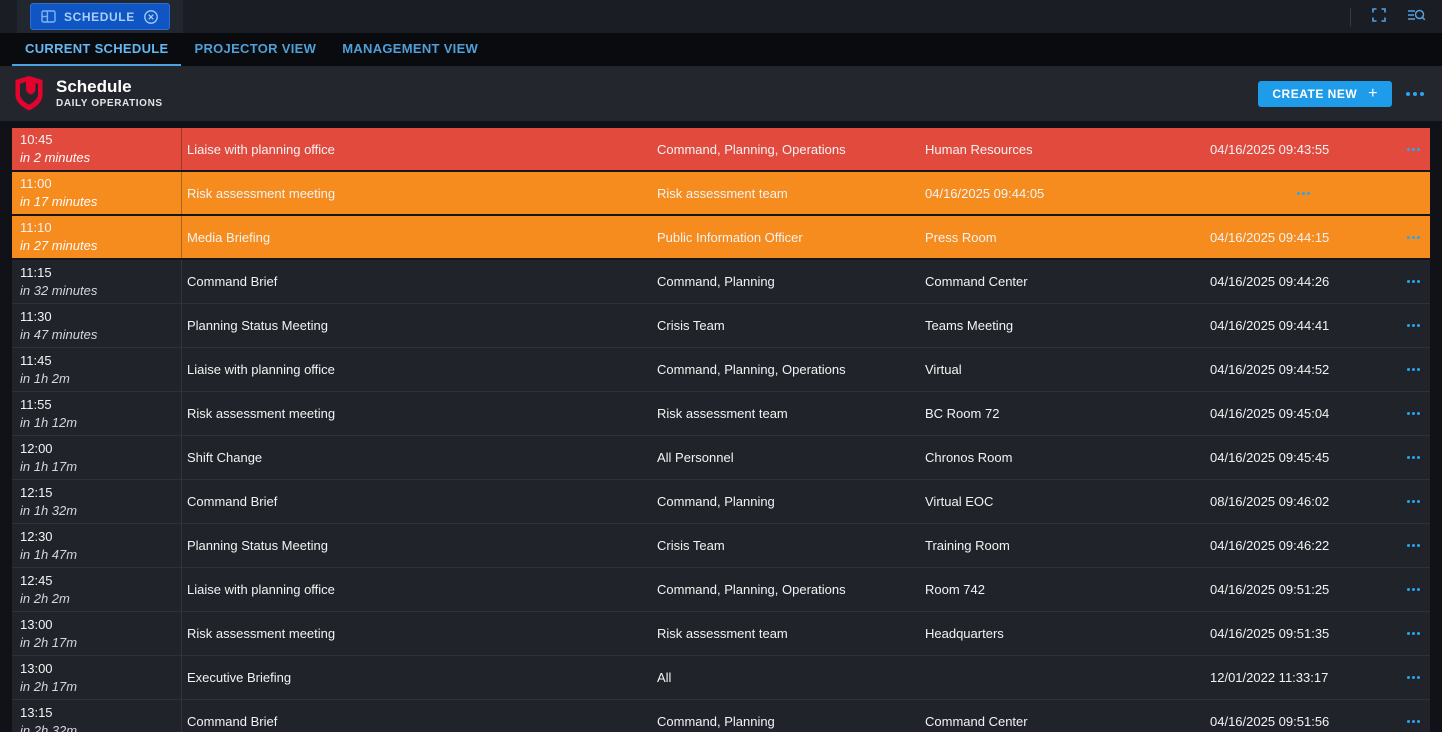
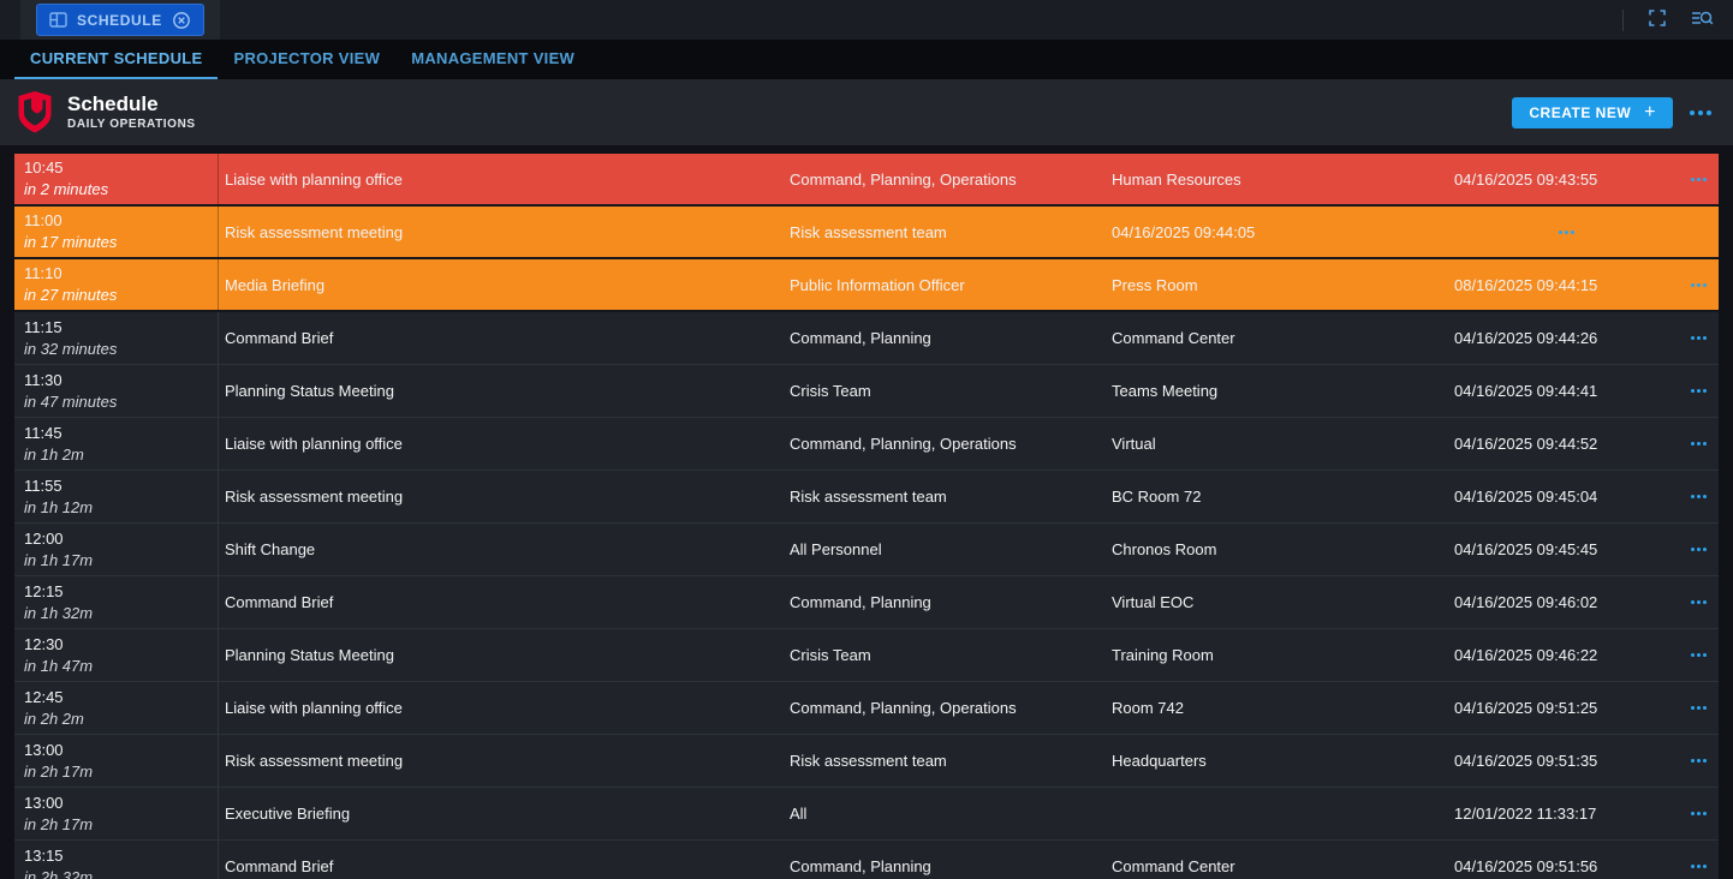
  SCHEDULE
  CURRENT SCHEDULE
  PROJECTOR VIEW
  MANAGEMENT VIEW
  Schedule
  DAILY OPERATIONS
  CREATE NEW
  +
  10:45
  in 2 minutes
  Liaise with planning office
  Command, Planning, Operations
  Human Resources
  04/16/2025 09:43:55
  11:00
  in 17 minutes
  Risk assessment meeting
  Risk assessment team
  04/16/2025 09:44:05
  11:10
  in 27 minutes
  Media Briefing
  Public Information Officer
  Press Room
- 04/16/2025 09:44:15
+ 08/16/2025 09:44:15
  11:15
  in 32 minutes
  Command Brief
  Command, Planning
  Command Center
  04/16/2025 09:44:26
  11:30
  in 47 minutes
  Planning Status Meeting
  Crisis Team
  Teams Meeting
  04/16/2025 09:44:41
  11:45
  in 1h 2m
  Liaise with planning office
  Command, Planning, Operations
  Virtual
  04/16/2025 09:44:52
  11:55
  in 1h 12m
  Risk assessment meeting
  Risk assessment team
  BC Room 72
  04/16/2025 09:45:04
  12:00
  in 1h 17m
  Shift Change
  All Personnel
  Chronos Room
  04/16/2025 09:45:45
  12:15
  in 1h 32m
  Command Brief
  Command, Planning
  Virtual EOC
- 08/16/2025 09:46:02
+ 04/16/2025 09:46:02
  12:30
  in 1h 47m
  Planning Status Meeting
  Crisis Team
  Training Room
  04/16/2025 09:46:22
  12:45
  in 2h 2m
  Liaise with planning office
  Command, Planning, Operations
  Room 742
  04/16/2025 09:51:25
  13:00
  in 2h 17m
  Risk assessment meeting
  Risk assessment team
  Headquarters
  04/16/2025 09:51:35
  13:00
  in 2h 17m
  Executive Briefing
  All
  12/01/2022 11:33:17
  13:15
  in 2h 32m
  Command Brief
  Command, Planning
  Command Center
  04/16/2025 09:51:56
